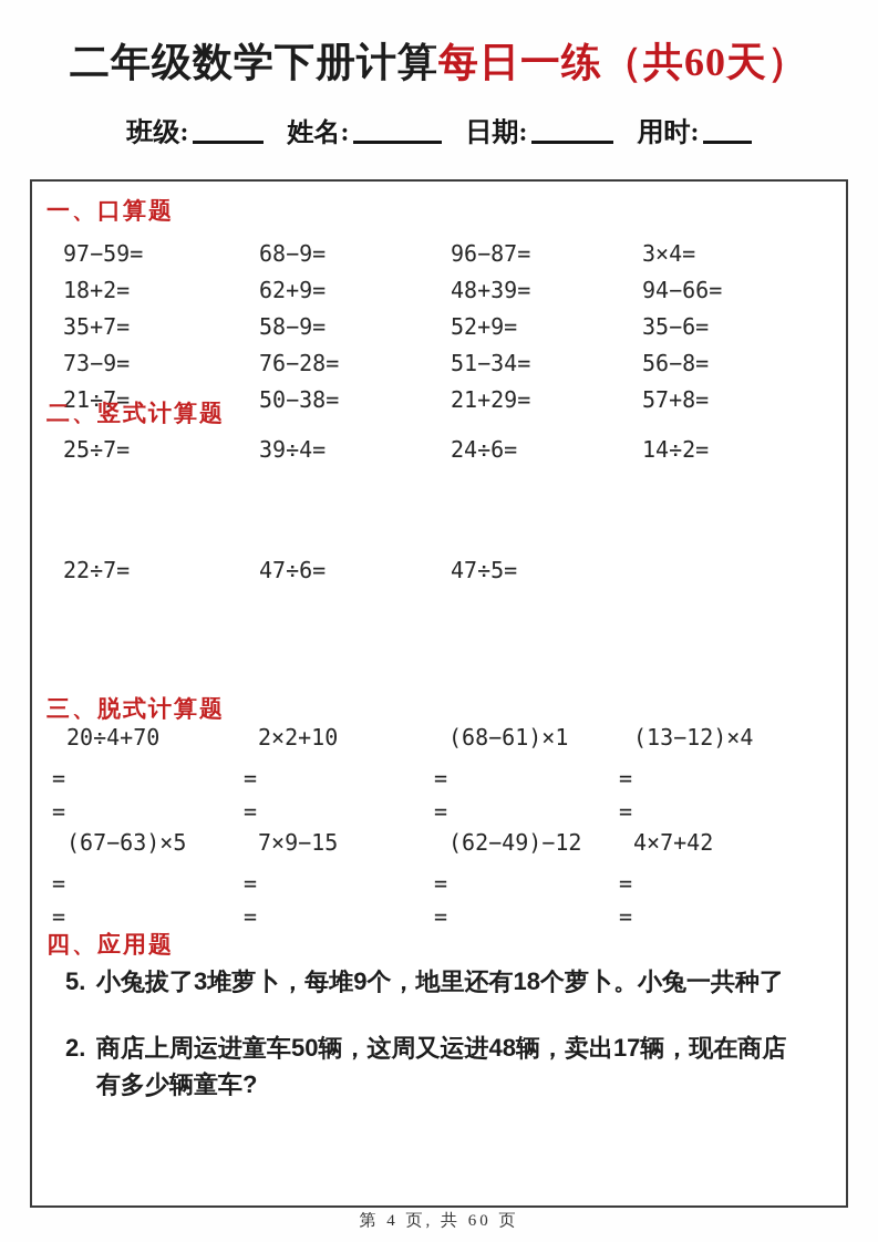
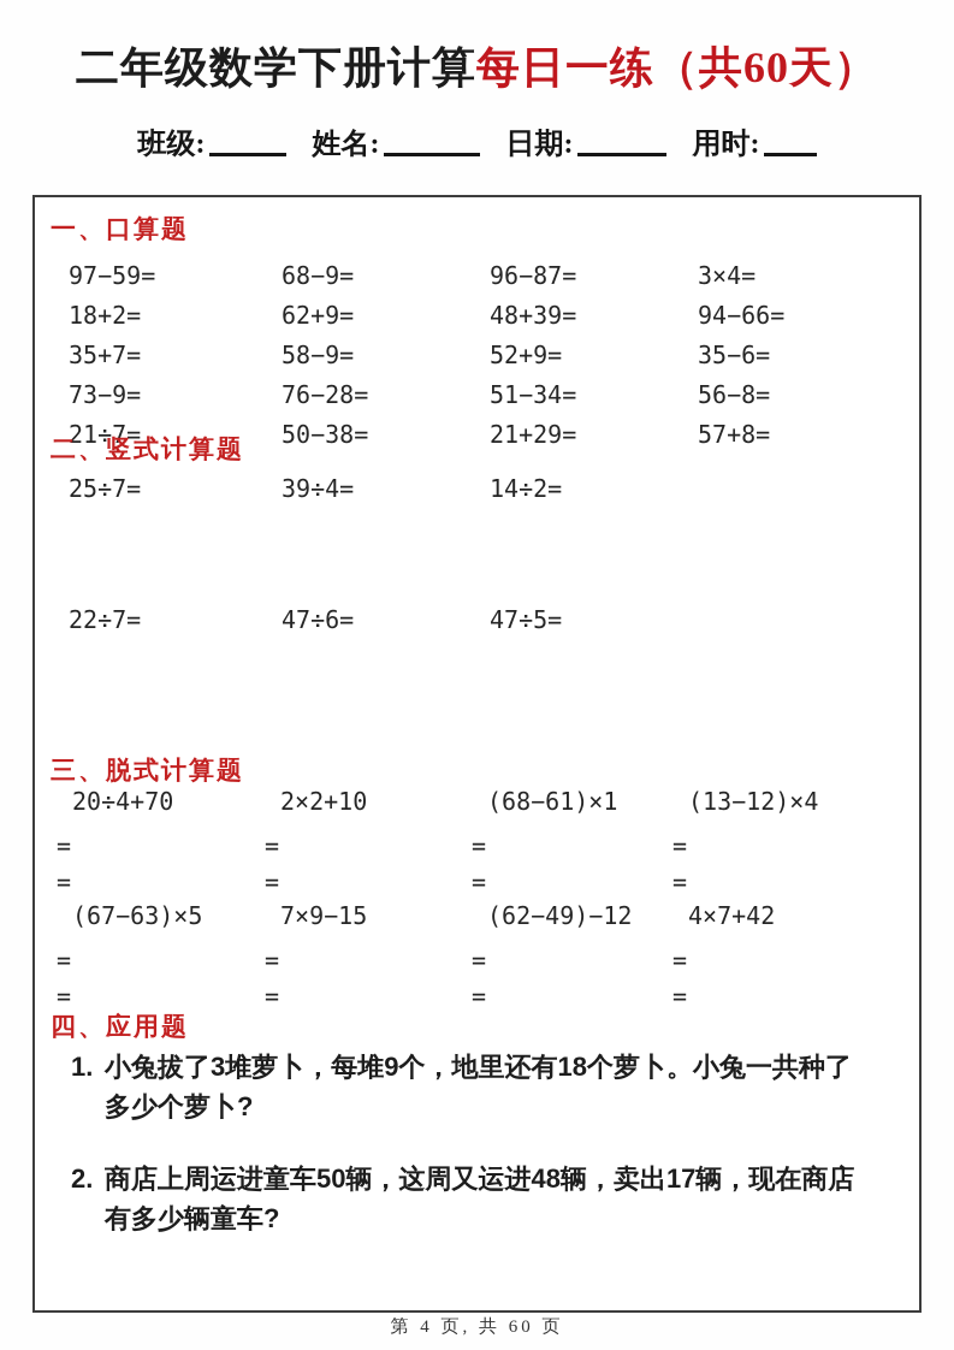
  二年级数学下册计算每日一练（共60天）
  班级: 姓名: 日期: 用时:
  一、口算题
  97−59=
  68−9=
  96−87=
  3×4=
  18+2=
  62+9=
  48+39=
  94−66=
  35+7=
  58−9=
  52+9=
  35−6=
  73−9=
  76−28=
  51−34=
  56−8=
  21÷7=
  50−38=
  21+29=
  57+8=
  二、竖式计算题
  25÷7=
  39÷4=
- 24÷6=
  14÷2=
  22÷7=
  47÷6=
  47÷5=
  三、脱式计算题
  20÷4+70
  =
  =
  2×2+10
  =
  =
  (68−61)×1
  =
  =
  (13−12)×4
  =
  =
  (67−63)×5
  =
  =
  7×9−15
  =
  =
  (62−49)−12
  =
  =
  4×7+42
  =
  =
  四、应用题
- 5.
+ 1.
  小兔拔了3堆萝卜，每堆9个，地里还有18个萝卜。小兔一共种了
+ 多少个萝卜?
  2.
  商店上周运进童车50辆，这周又运进48辆，卖出17辆，现在商店
  有多少辆童车?
  第 4 页, 共 60 页
